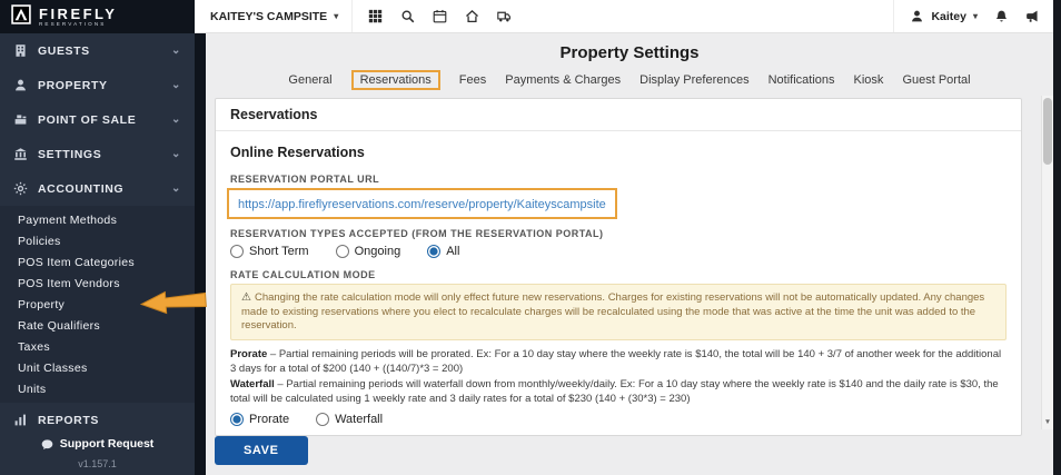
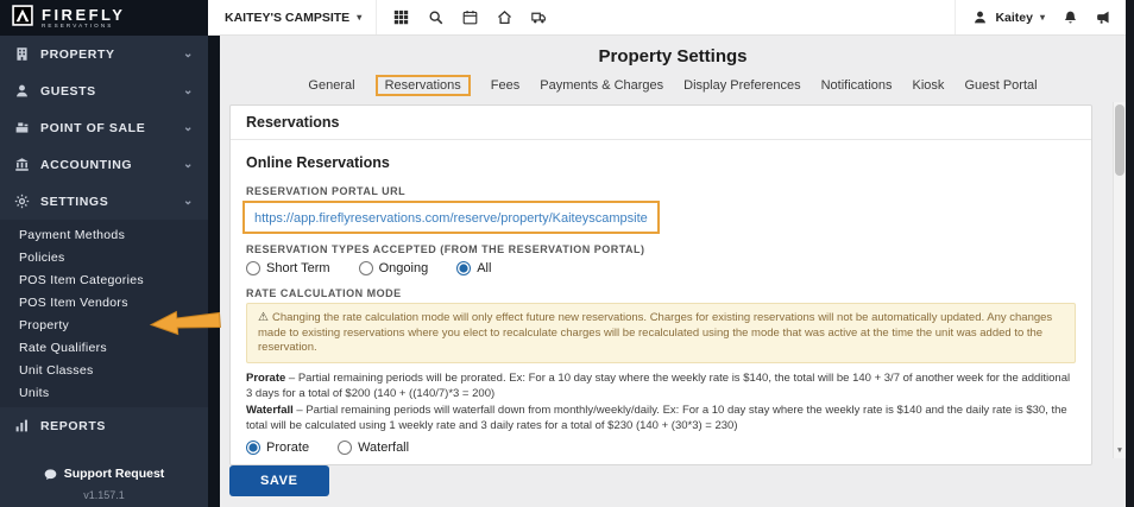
  FIREFLY
- GUESTS
+ PROPERTY
  ⌄
- PROPERTY
+ GUESTS
  ⌄
  POINT OF SALE
  ⌄
- SETTINGS
+ ACCOUNTING
  ⌄
- ACCOUNTING
+ SETTINGS
  ⌄
  Payment Methods
  Policies
  POS Item Categories
  POS Item Vendors
  Property
  Rate Qualifiers
- Taxes
  Unit Classes
  Units
  REPORTS
  Support Request
  v1.157.1
  KAITEY'S CAMPSITE
  ▾
  Kaitey
  ▾
  Property Settings
  General
  Reservations
  Fees
  Payments & Charges
  Display Preferences
  Notifications
  Kiosk
  Guest Portal
  Reservations
  Online Reservations
  RESERVATION PORTAL URL
  https://app.fireflyreservations.com/reserve/property/Kaiteyscampsite
  RESERVATION TYPES ACCEPTED (FROM THE RESERVATION PORTAL)
  Short Term
  Ongoing
  All
  RATE CALCULATION MODE
  ⚠ Changing the rate calculation mode will only effect future new reservations. Charges for existing reservations will not be automatically updated. Any changes made to existing reservations where you elect to recalculate charges will be recalculated using the mode that was active at the time the unit was added to the reservation.
  Prorate – Partial remaining periods will be prorated. Ex: For a 10 day stay where the weekly rate is $140, the total will be 140 + 3/7 of another week for the additional 3 days for a total of $200 (140 + ((140/7)*3 = 200)
  Waterfall – Partial remaining periods will waterfall down from monthly/weekly/daily. Ex: For a 10 day stay where the weekly rate is $140 and the daily rate is $30, the total will be calculated using 1 weekly rate and 3 daily rates for a total of $230 (140 + (30*3) = 230)
  Prorate
  Waterfall
  SAVE
